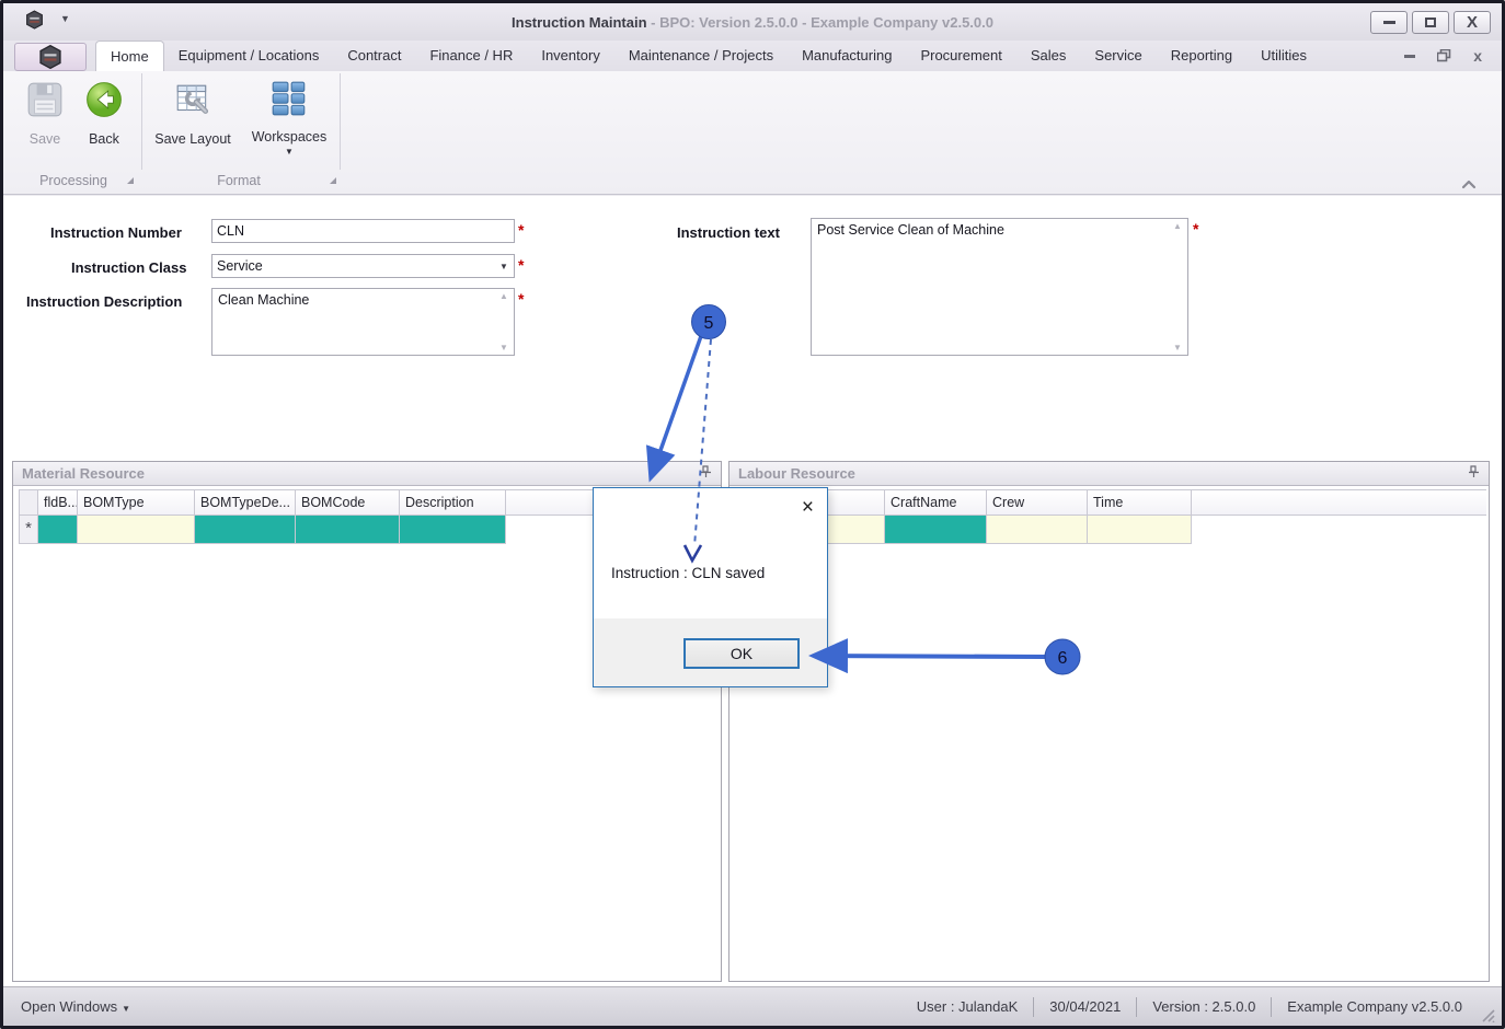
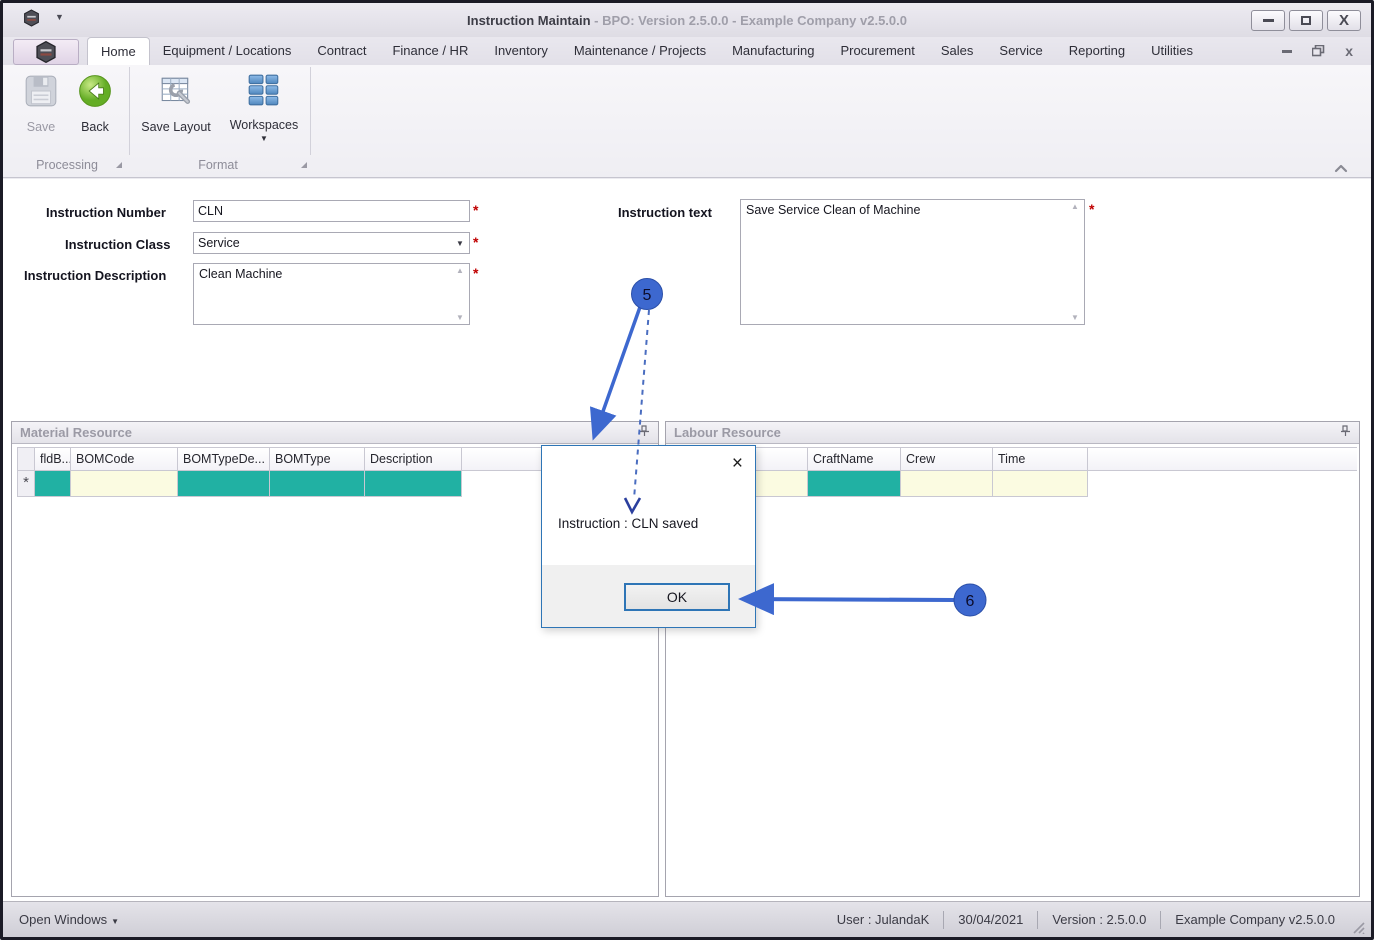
  ▼
  Instruction Maintain - BPO: Version 2.5.0.0 - Example Company v2.5.0.0
  X
  Home
  Equipment / Locations
  Contract
  Finance / HR
  Inventory
  Maintenance / Projects
  Manufacturing
  Procurement
  Sales
  Service
  Reporting
  Utilities
  x
  Save
  Back
  Save Layout
  Workspaces
  ▼
  Processing
  Format
  Instruction Number
  CLN
  *
  Instruction Class
  Service
  ▼
  *
  Instruction Description
  Clean Machine
  ▲
  ▼
  *
  Instruction text
- Post Service Clean of Machine
+ Save Service Clean of Machine
  ▲
  ▼
  *
  Material Resource
  fldB..
- BOMType
+ BOMCode
  BOMTypeDe...
- BOMCode
+ BOMType
  Description
  *
  Labour Resource
  CraftName
  Crew
  Time
  ×
  Instruction : CLN saved
  OK
  Open Windows ▼
  User : JulandaK
  30/04/2021
  Version : 2.5.0.0
  Example Company v2.5.0.0
  5
  6
